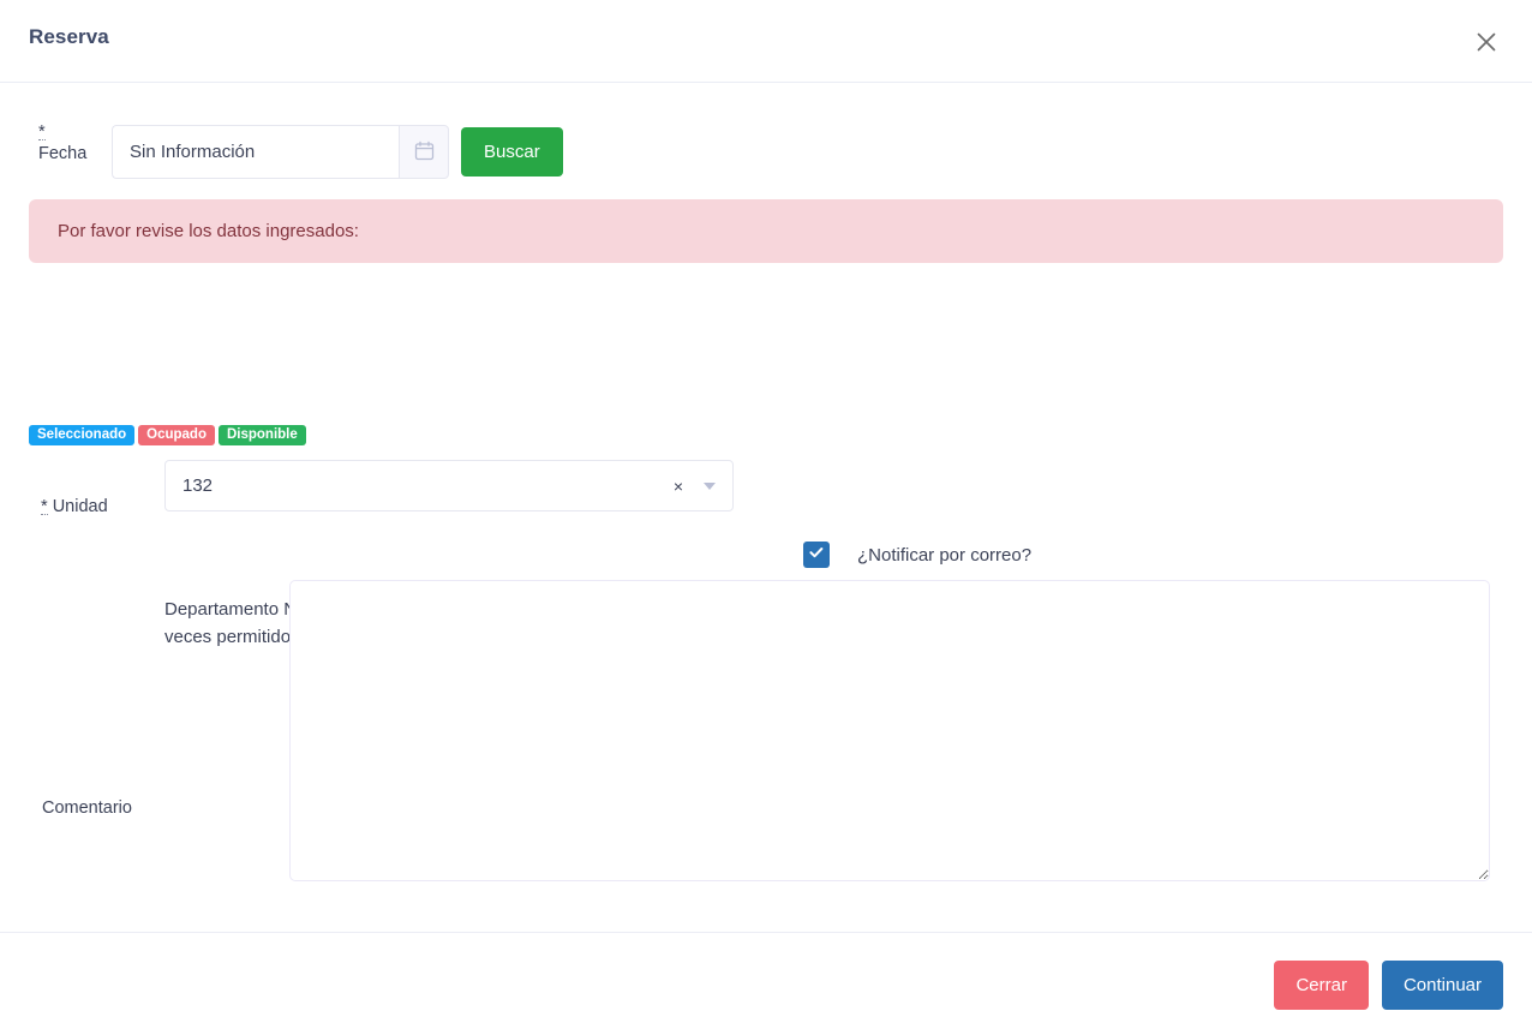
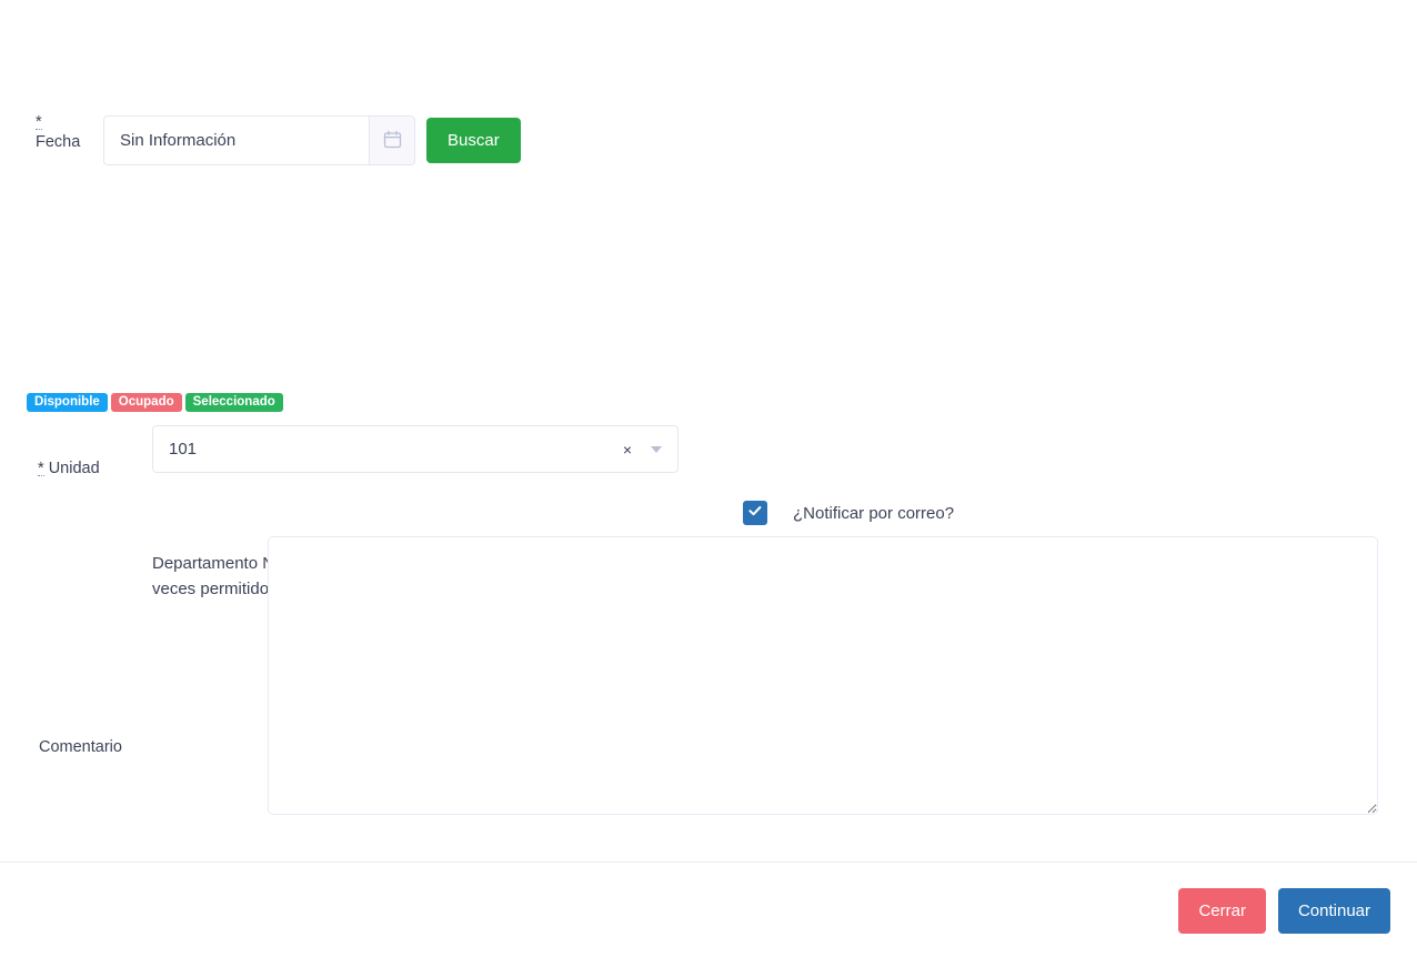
- Reserva
  *
  Fecha
  Sin Información
  Buscar
- Por favor revise los datos ingresados:
- Seleccionado
+ Disponible
  Ocupado
- Disponible
+ Seleccionado
  * Unidad
- 132
+ 101
  ×
  ¿Notificar por correo?
  Comentario
  Cerrar
  Continuar
